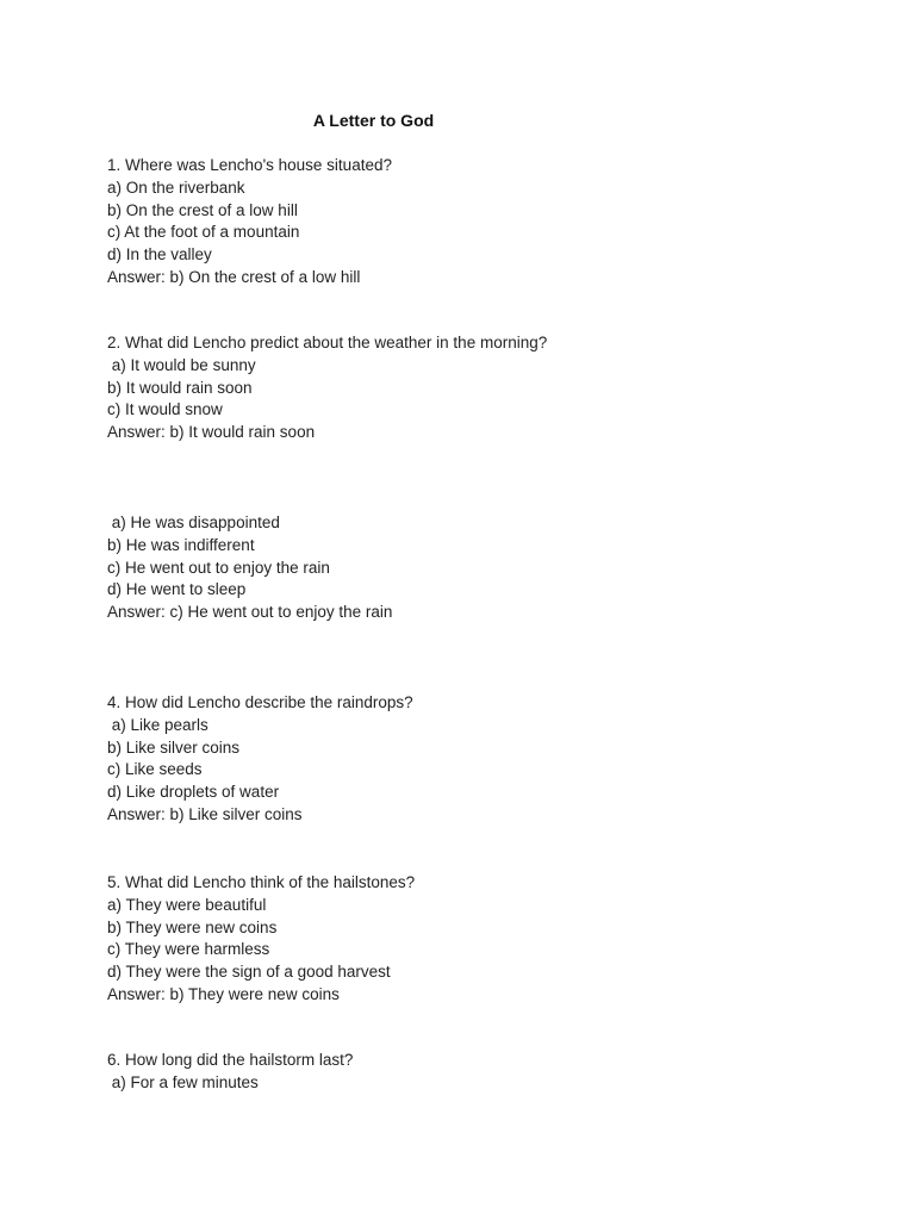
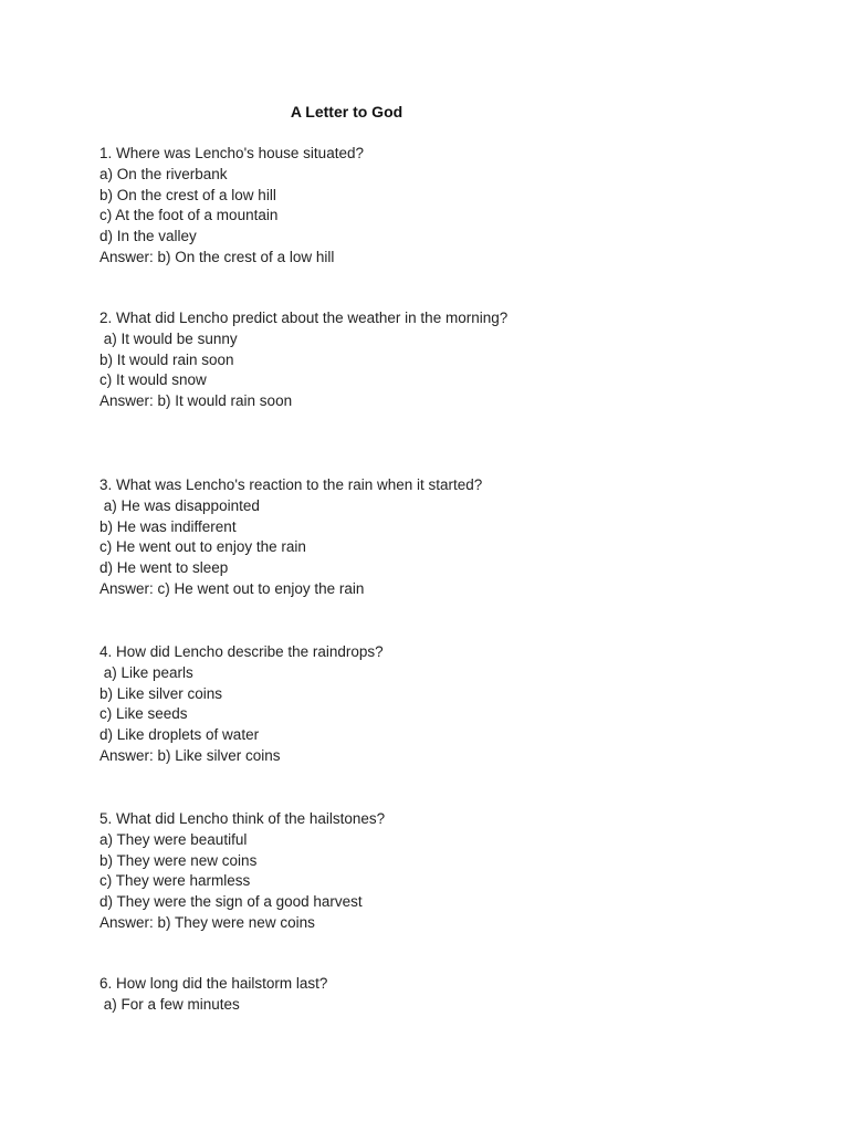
  A Letter to God
  1. Where was Lencho's house situated?
  a) On the riverbank
  b) On the crest of a low hill
  c) At the foot of a mountain
  d) In the valley
  Answer: b) On the crest of a low hill
  2. What did Lencho predict about the weather in the morning?
  a) It would be sunny
  b) It would rain soon
  c) It would snow
  Answer: b) It would rain soon
+ 3. What was Lencho's reaction to the rain when it started?
  a) He was disappointed
  b) He was indifferent
  c) He went out to enjoy the rain
  d) He went to sleep
  Answer: c) He went out to enjoy the rain
  4. How did Lencho describe the raindrops?
  a) Like pearls
  b) Like silver coins
  c) Like seeds
  d) Like droplets of water
  Answer: b) Like silver coins
  5. What did Lencho think of the hailstones?
  a) They were beautiful
  b) They were new coins
  c) They were harmless
  d) They were the sign of a good harvest
  Answer: b) They were new coins
  6. How long did the hailstorm last?
  a) For a few minutes
